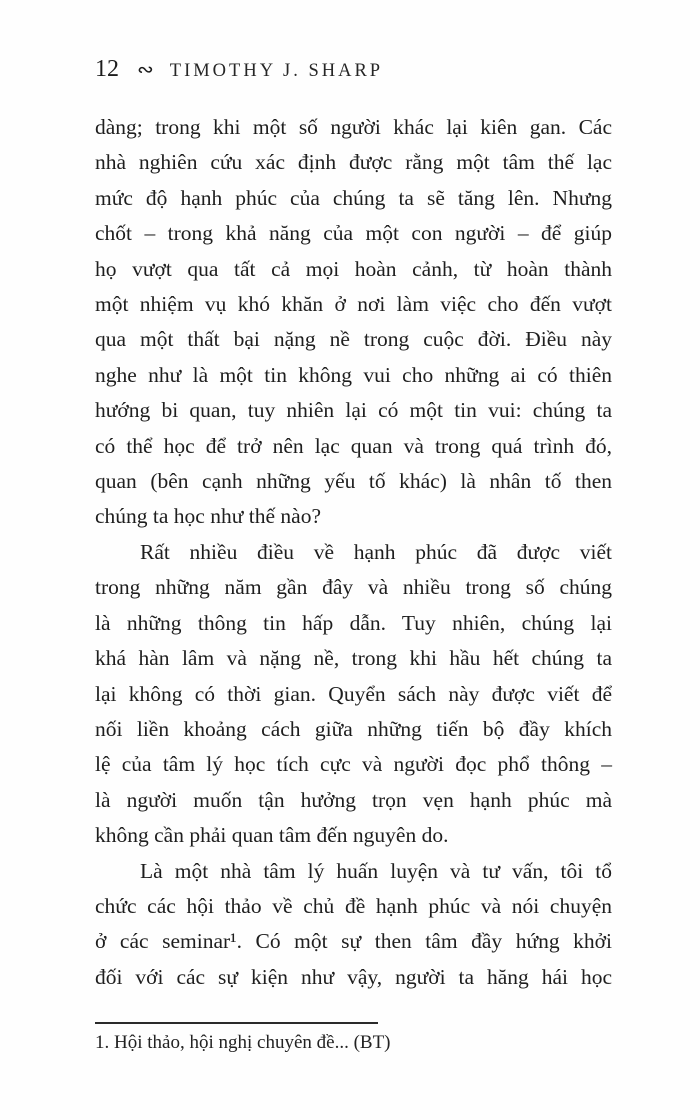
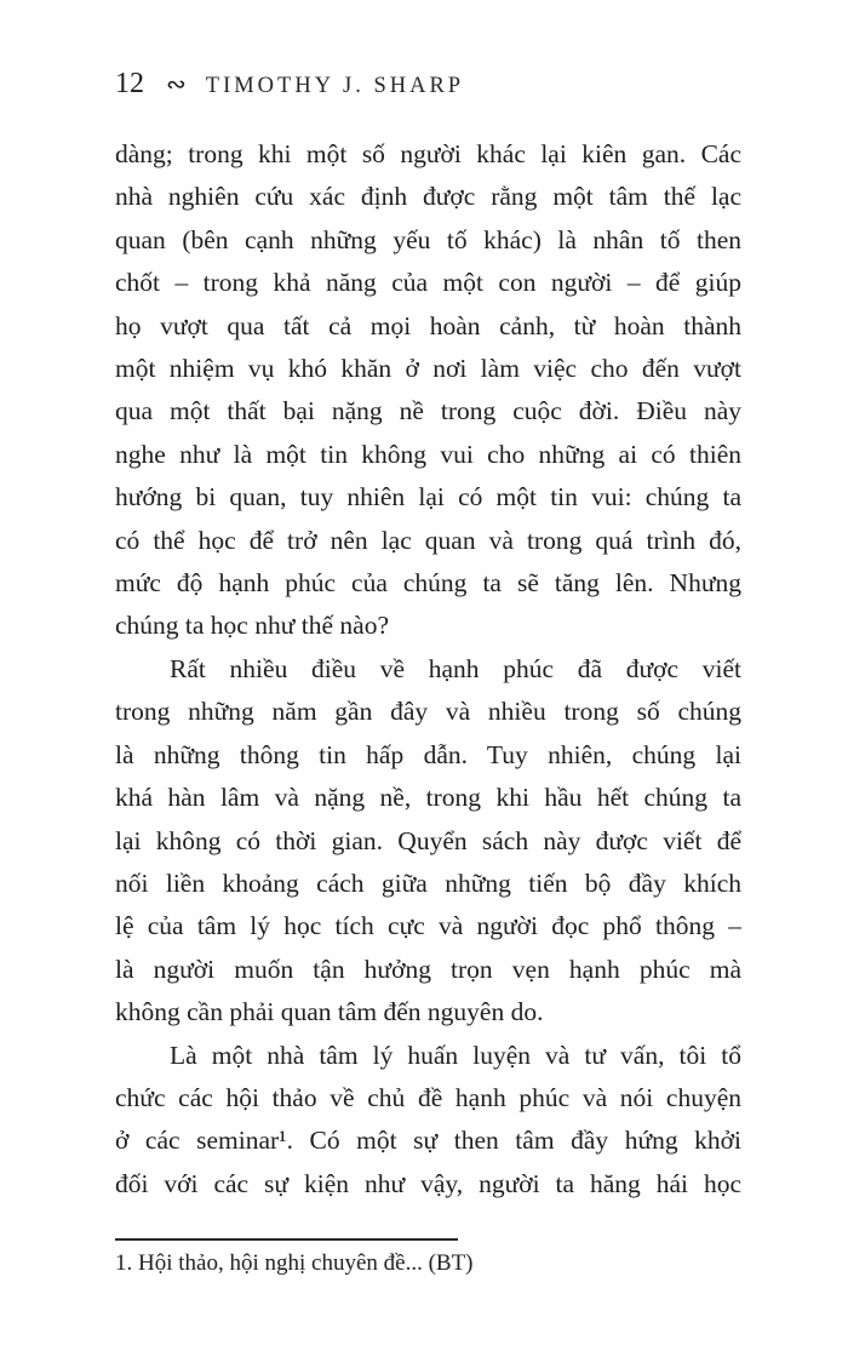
  12
  ∾
  TIMOTHY J. SHARP
  dàng; trong khi một số người khác lại kiên gan. Các
  nhà nghiên cứu xác định được rằng một tâm thế lạc
- mức độ hạnh phúc của chúng ta sẽ tăng lên. Nhưng
+ quan (bên cạnh những yếu tố khác) là nhân tố then
  chốt – trong khả năng của một con người – để giúp
  họ vượt qua tất cả mọi hoàn cảnh, từ hoàn thành
  một nhiệm vụ khó khăn ở nơi làm việc cho đến vượt
  qua một thất bại nặng nề trong cuộc đời. Điều này
  nghe như là một tin không vui cho những ai có thiên
  hướng bi quan, tuy nhiên lại có một tin vui: chúng ta
  có thể học để trở nên lạc quan và trong quá trình đó,
- quan (bên cạnh những yếu tố khác) là nhân tố then
+ mức độ hạnh phúc của chúng ta sẽ tăng lên. Nhưng
  chúng ta học như thế nào?
  Rất nhiều điều về hạnh phúc đã được viết
  trong những năm gần đây và nhiều trong số chúng
  là những thông tin hấp dẫn. Tuy nhiên, chúng lại
  khá hàn lâm và nặng nề, trong khi hầu hết chúng ta
  lại không có thời gian. Quyển sách này được viết để
  nối liền khoảng cách giữa những tiến bộ đầy khích
  lệ của tâm lý học tích cực và người đọc phổ thông –
  là người muốn tận hưởng trọn vẹn hạnh phúc mà
  không cần phải quan tâm đến nguyên do.
  Là một nhà tâm lý huấn luyện và tư vấn, tôi tổ
  chức các hội thảo về chủ đề hạnh phúc và nói chuyện
  ở các seminar¹. Có một sự then tâm đầy hứng khởi
  đối với các sự kiện như vậy, người ta hăng hái học
  1. Hội thảo, hội nghị chuyên đề... (BT)
